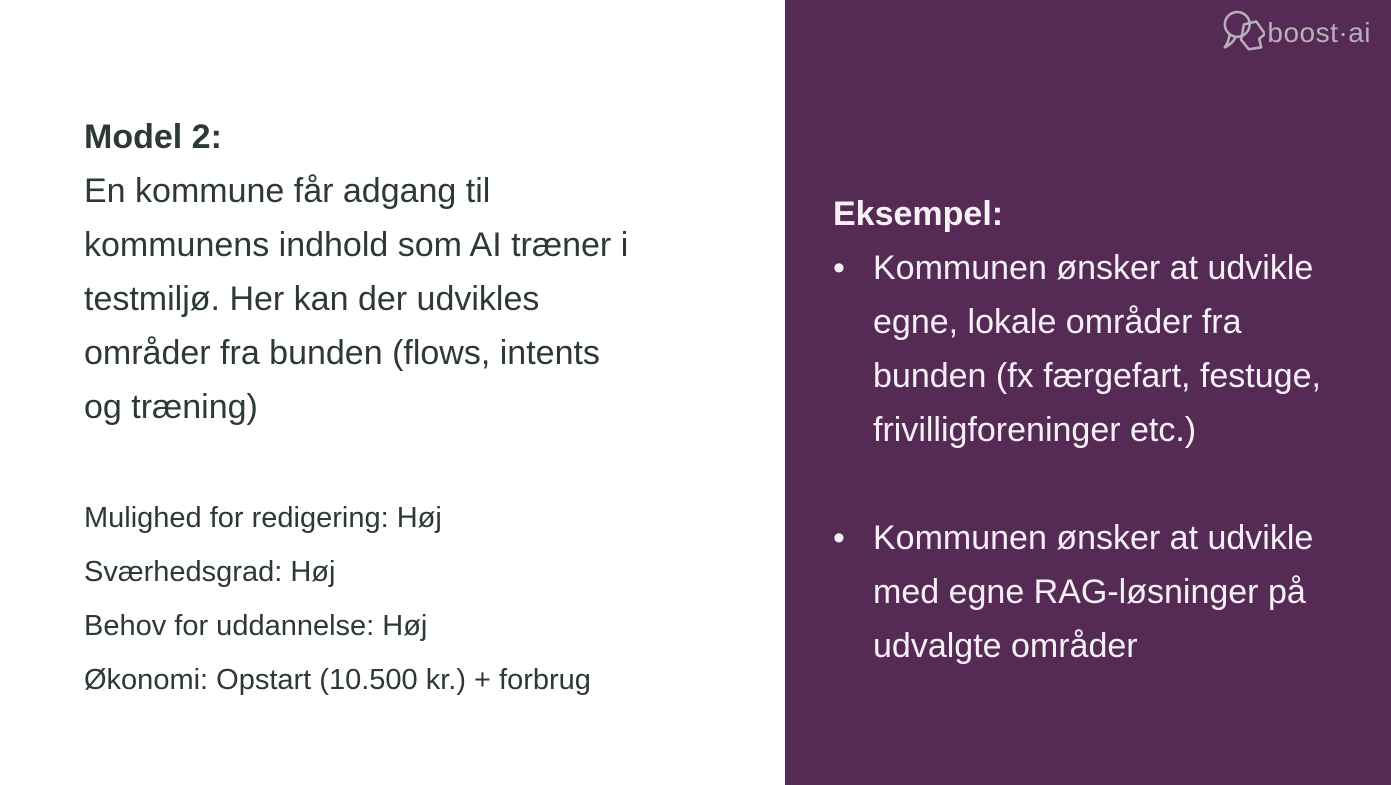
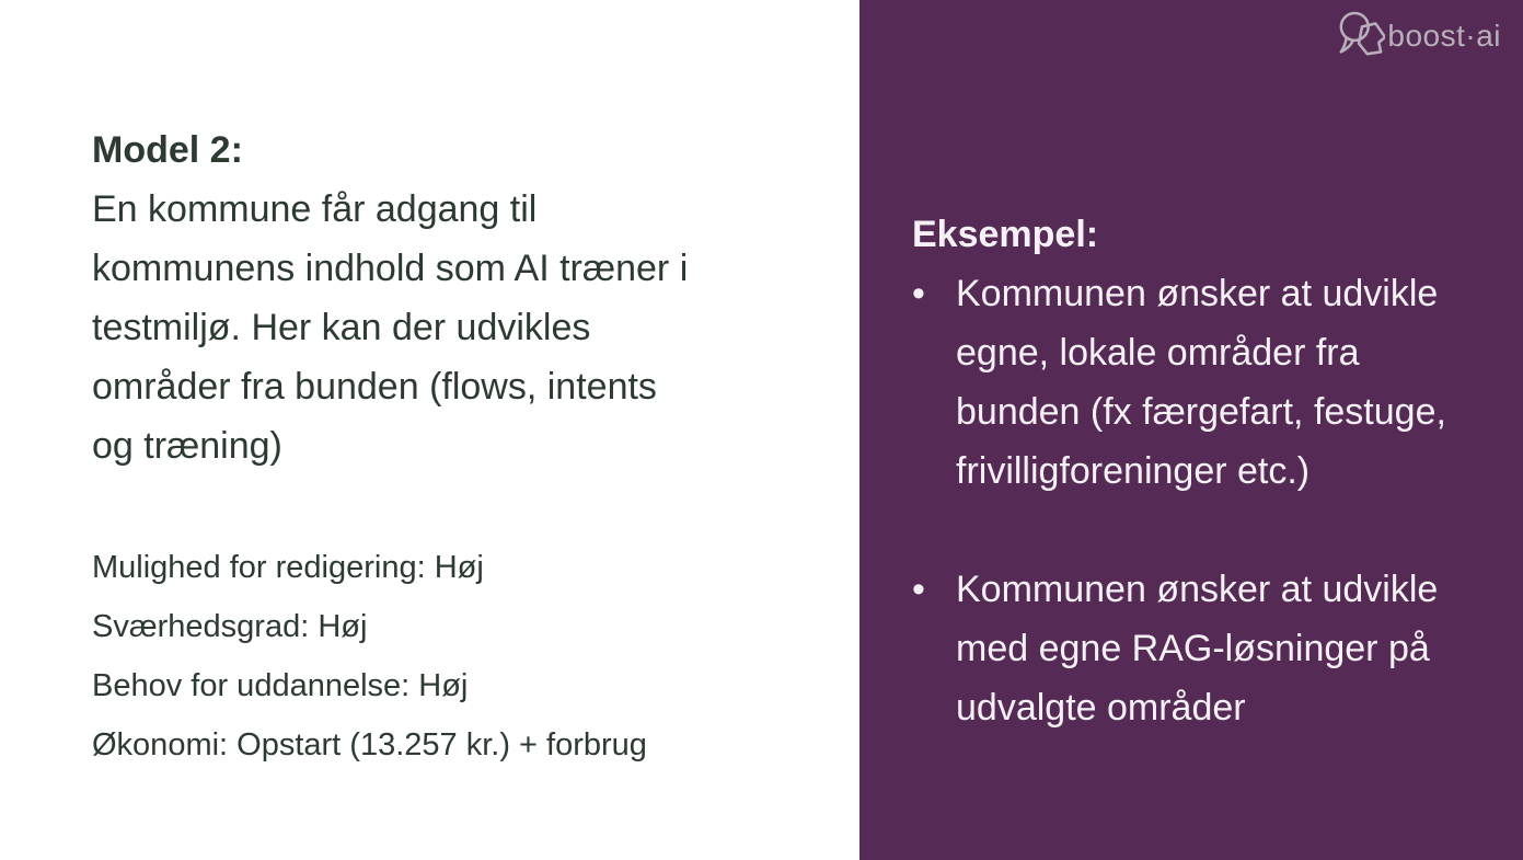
  Model 2:
  En kommune får adgang til
  kommunens indhold som AI træner i
  testmiljø. Her kan der udvikles
  områder fra bunden (flows, intents
  og træning)
  Mulighed for redigering: Høj
  Sværhedsgrad: Høj
  Behov for uddannelse: Høj
- Økonomi: Opstart (10.500 kr.) + forbrug
+ Økonomi: Opstart (13.257 kr.) + forbrug
  boost·ai
  Eksempel:
  •
  Kommunen ønsker at udvikle
  egne, lokale områder fra
  bunden (fx færgefart, festuge,
  frivilligforeninger etc.)
  •
  Kommunen ønsker at udvikle
  med egne RAG-løsninger på
  udvalgte områder
